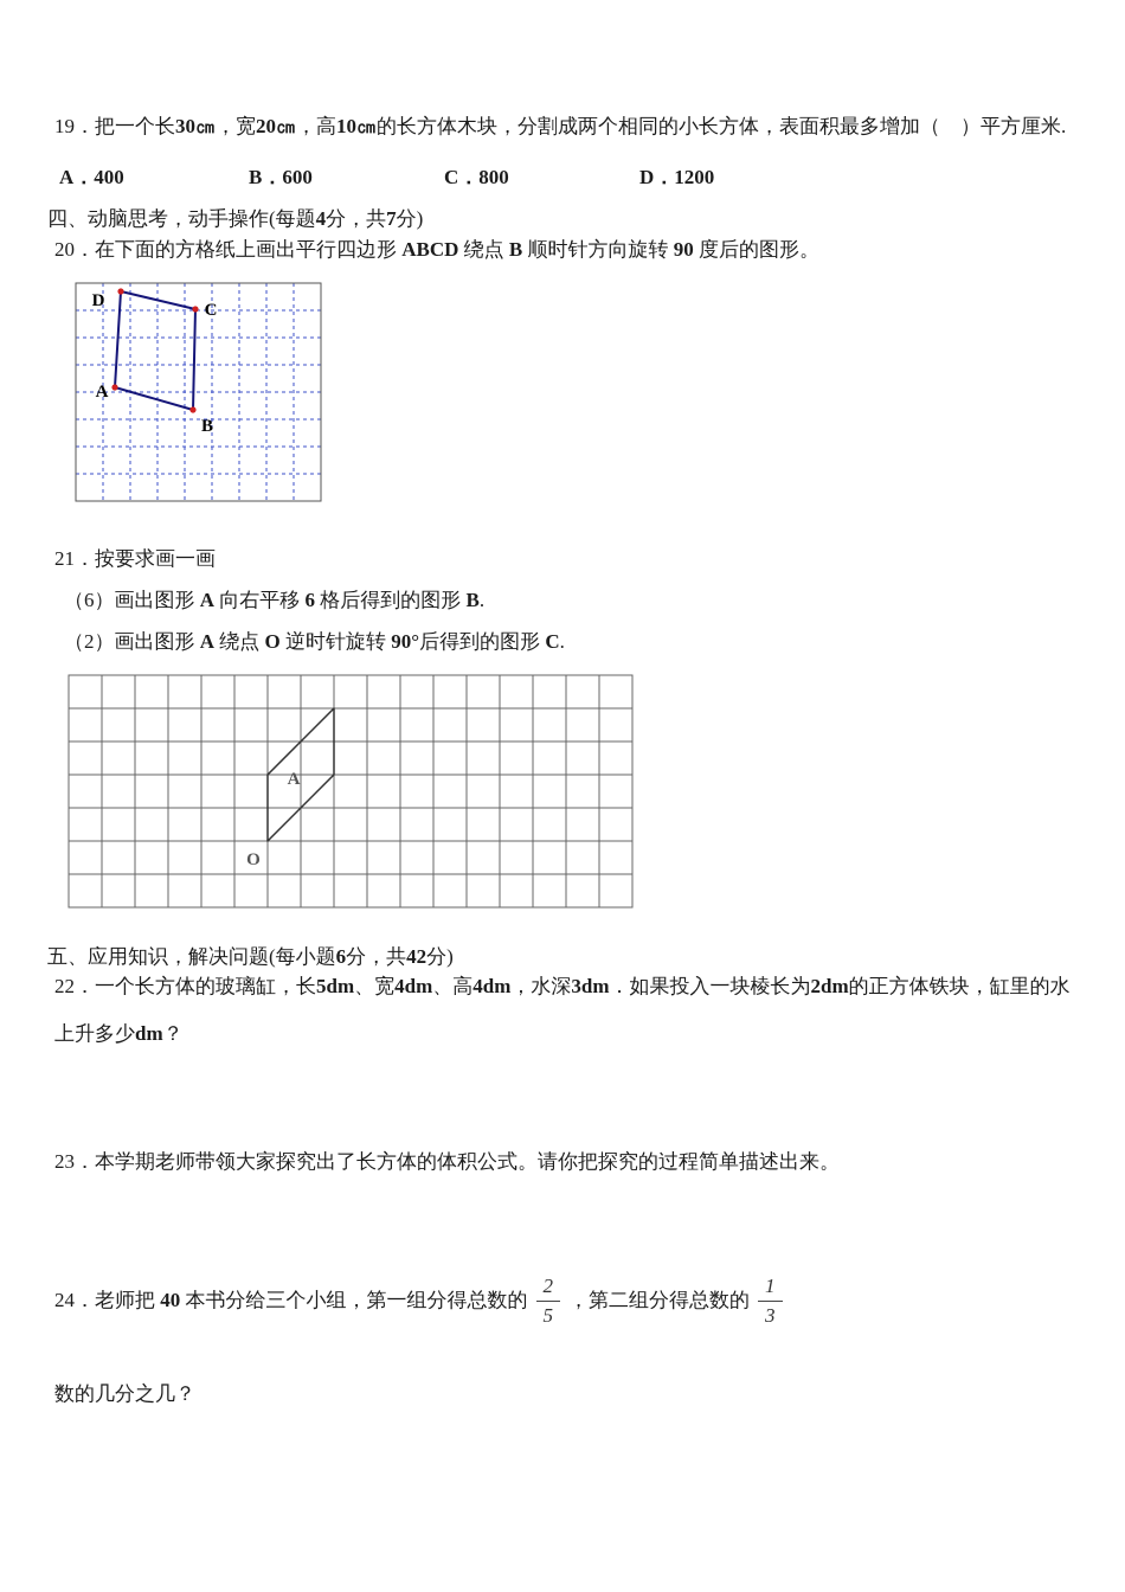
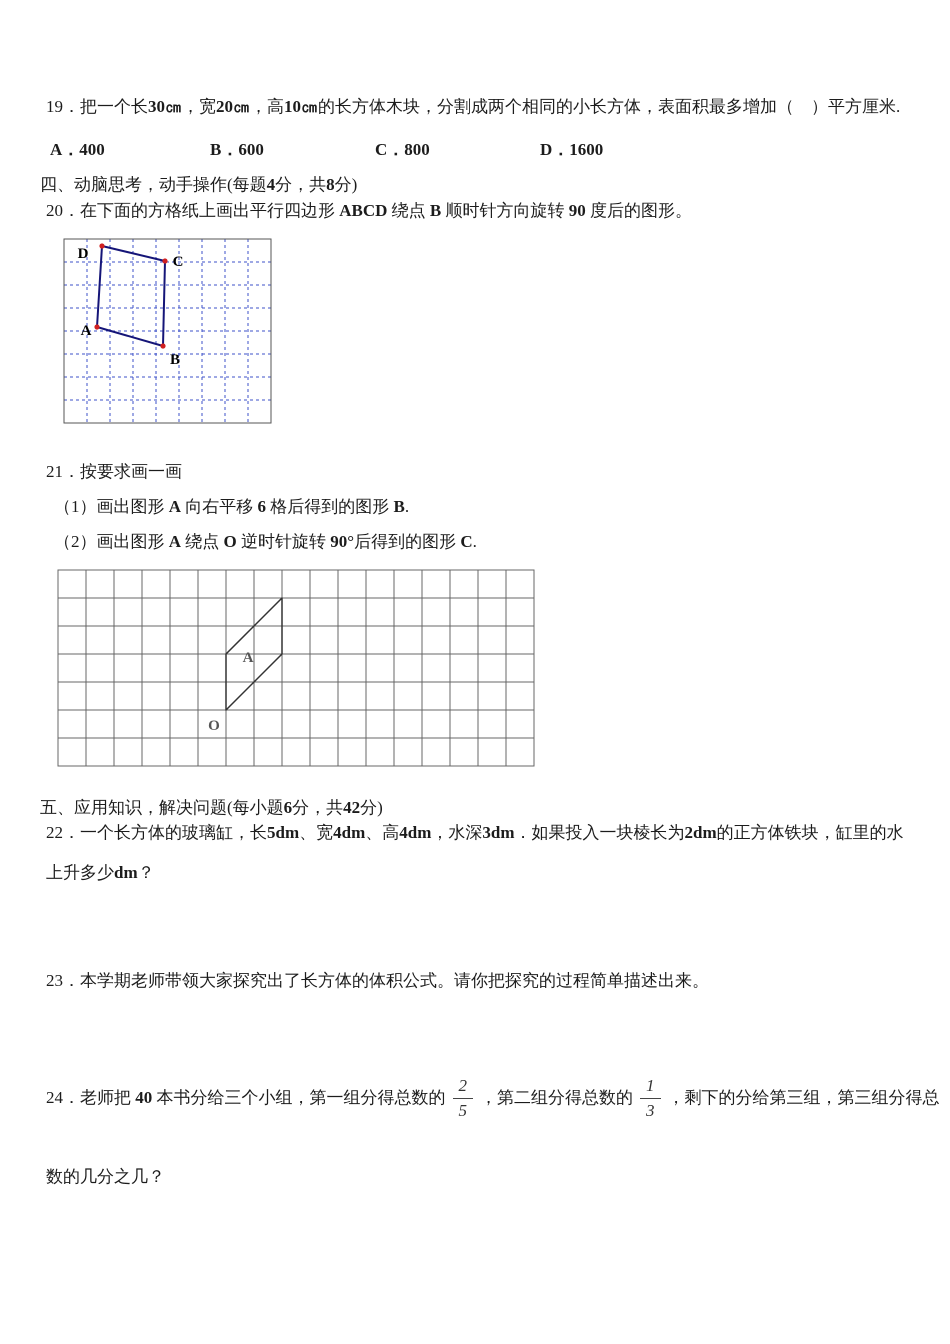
  19．把一个长30㎝，宽20㎝，高10㎝的长方体木块，分割成两个相同的小长方体，表面积最多增加（ ）平方厘米.
  A．400
  B．600
  C．800
- D．1200
+ D．1600
- 四、动脑思考，动手操作(每题4分，共7分)
+ 四、动脑思考，动手操作(每题4分，共8分)
  20．在下面的方格纸上画出平行四边形 ABCD 绕点 B 顺时针方向旋转 90 度后的图形。
  D
  C
  A
  B
  21．按要求画一画
- （6）画出图形 A 向右平移 6 格后得到的图形 B.
+ （1）画出图形 A 向右平移 6 格后得到的图形 B.
  （2）画出图形 A 绕点 O 逆时针旋转 90°后得到的图形 C.
  A
  O
  五、应用知识，解决问题(每小题6分，共42分)
  22．一个长方体的玻璃缸，长5dm、宽4dm、高4dm，水深3dm．如果投入一块棱长为2dm的正方体铁块，缸里的水
  上升多少dm？
  23．本学期老师带领大家探究出了长方体的体积公式。请你把探究的过程简单描述出来。
  24．老师把 40 本书分给三个小组，第一组分得总数的
  2
  5
  ，第二组分得总数的
  1
  3
+ ，剩下的分给第三组，第三组分得总
  数的几分之几？
